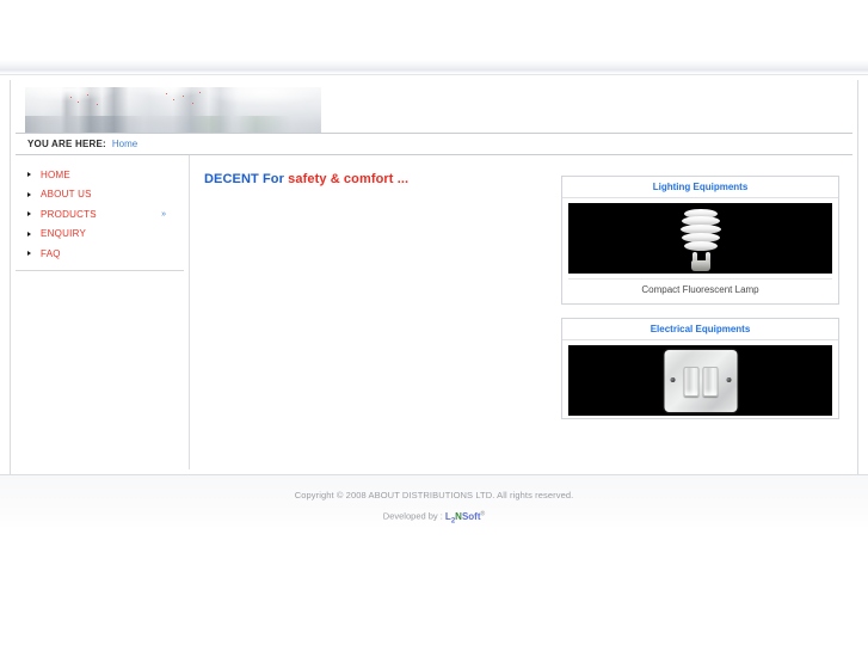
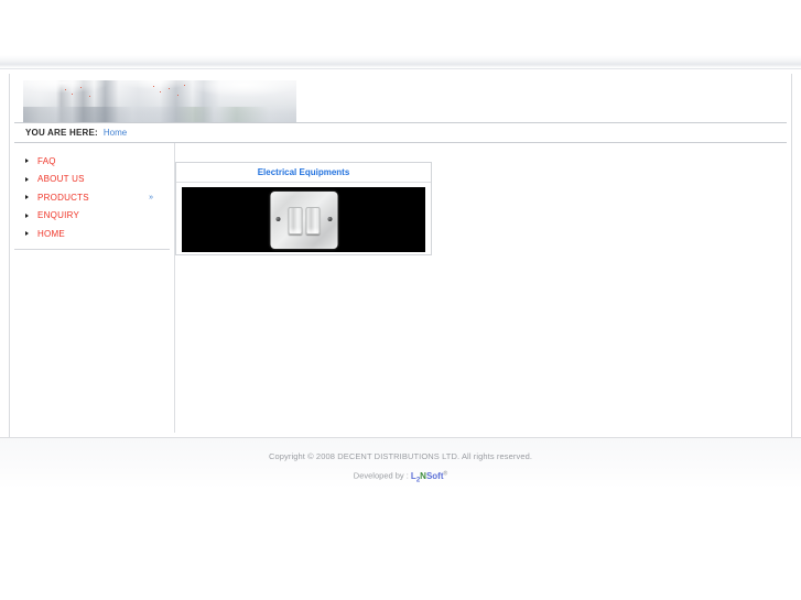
  YOU ARE HERE: Home
- HOME
+ FAQ
  ABOUT US
  PRODUCTS
  ENQUIRY
- FAQ
+ HOME
- DECENT For safety & comfort ...
- Lighting Equipments
- Compact Fluorescent Lamp
  Electrical Equipments
- Copyright © 2008 ABOUT DISTRIBUTIONS LTD. All rights reserved.
+ Copyright © 2008 DECENT DISTRIBUTIONS LTD. All rights reserved.
  Developed by : L NSoft
